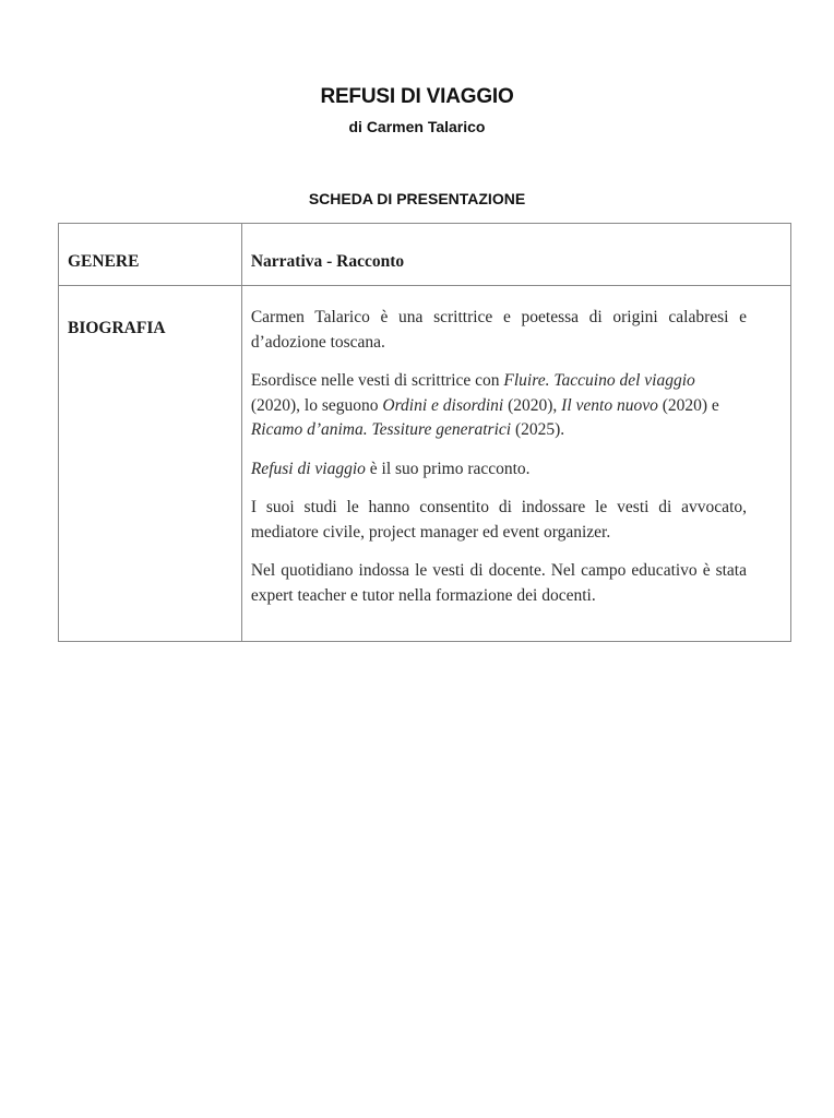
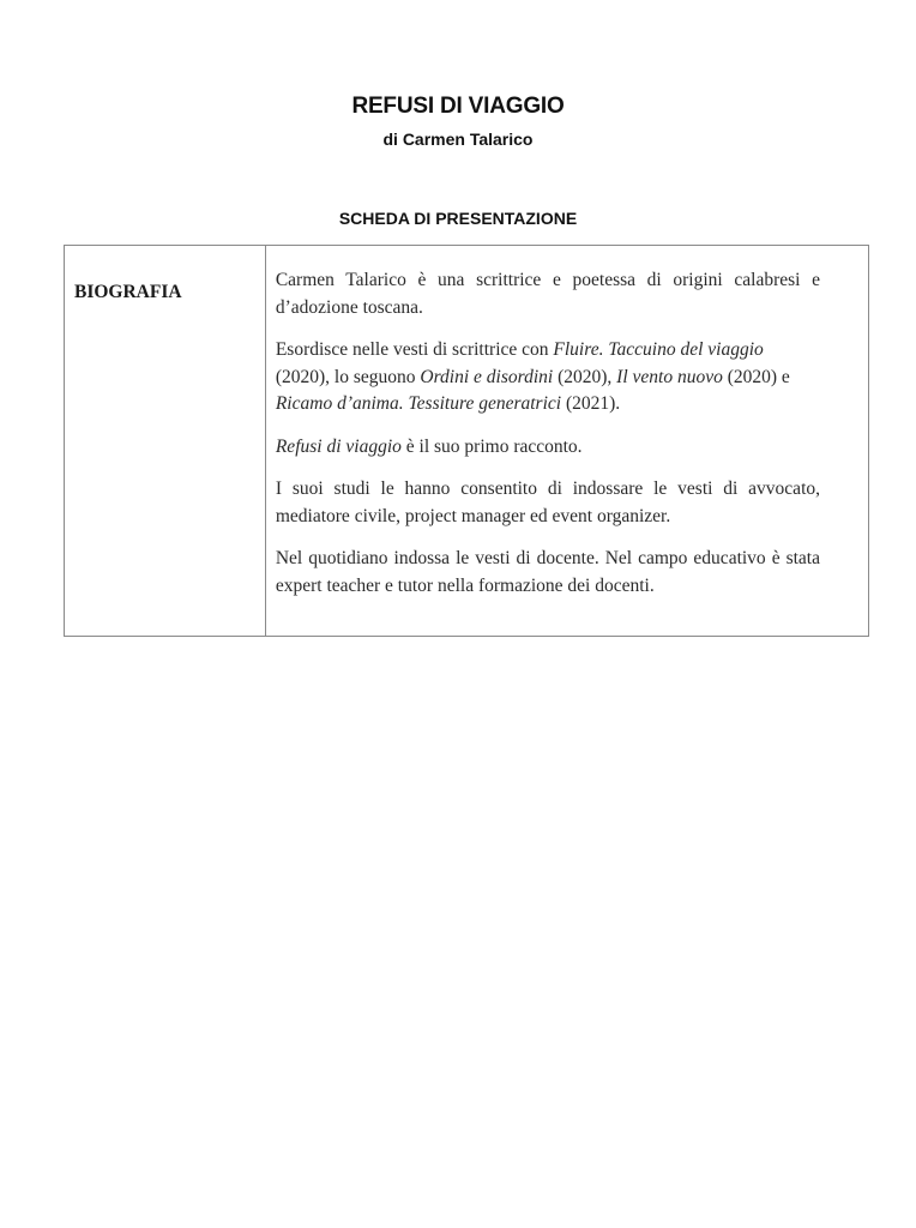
  REFUSI DI VIAGGIO
  di Carmen Talarico
  SCHEDA DI PRESENTAZIONE
- GENERE	Narrativa - Racconto
- BIOGRAFIA	Carmen Talarico è una scrittrice e poetessa di origini calabresi e d’adozione toscana. Esordisce nelle vesti di scrittrice con Fluire. Taccuino del viaggio (2020), lo seguono Ordini e disordini (2020), Il vento nuovo (2020) e Ricamo d’anima. Tessiture generatrici (2025). Refusi di viaggio è il suo primo racconto. I suoi studi le hanno consentito di indossare le vesti di avvocato, mediatore civile, project manager ed event organizer. Nel quotidiano indossa le vesti di docente. Nel campo educativo è stata expert teacher e tutor nella formazione dei docenti.
+ BIOGRAFIA	Carmen Talarico è una scrittrice e poetessa di origini calabresi e d’adozione toscana. Esordisce nelle vesti di scrittrice con Fluire. Taccuino del viaggio (2020), lo seguono Ordini e disordini (2020), Il vento nuovo (2020) e Ricamo d’anima. Tessiture generatrici (2021). Refusi di viaggio è il suo primo racconto. I suoi studi le hanno consentito di indossare le vesti di avvocato, mediatore civile, project manager ed event organizer. Nel quotidiano indossa le vesti di docente. Nel campo educativo è stata expert teacher e tutor nella formazione dei docenti.
